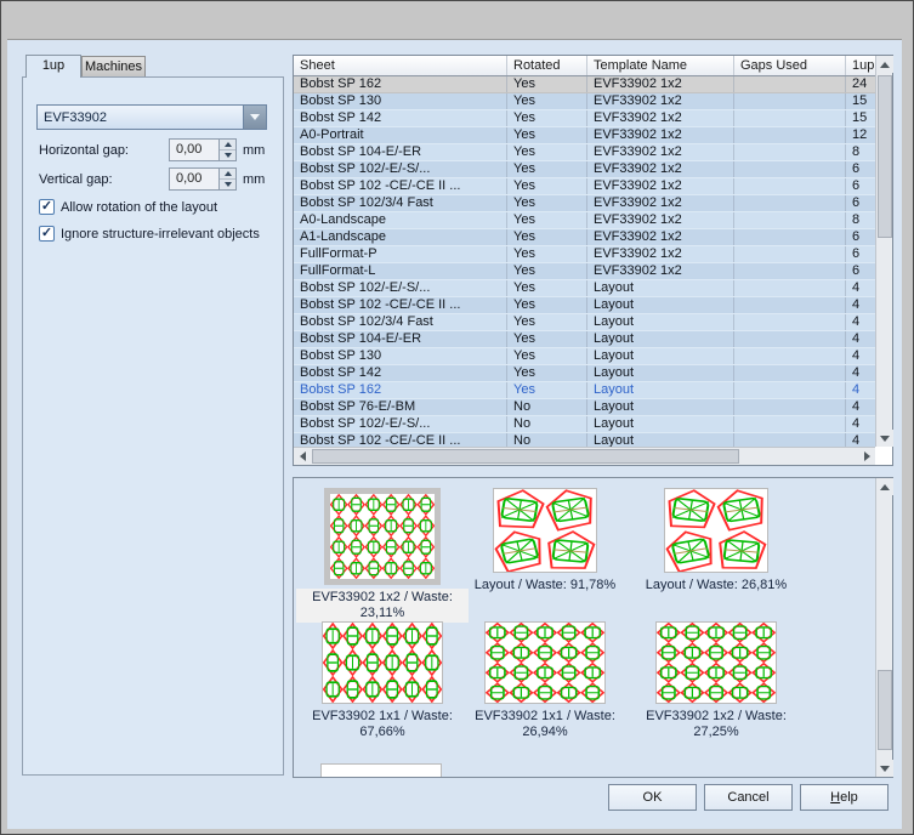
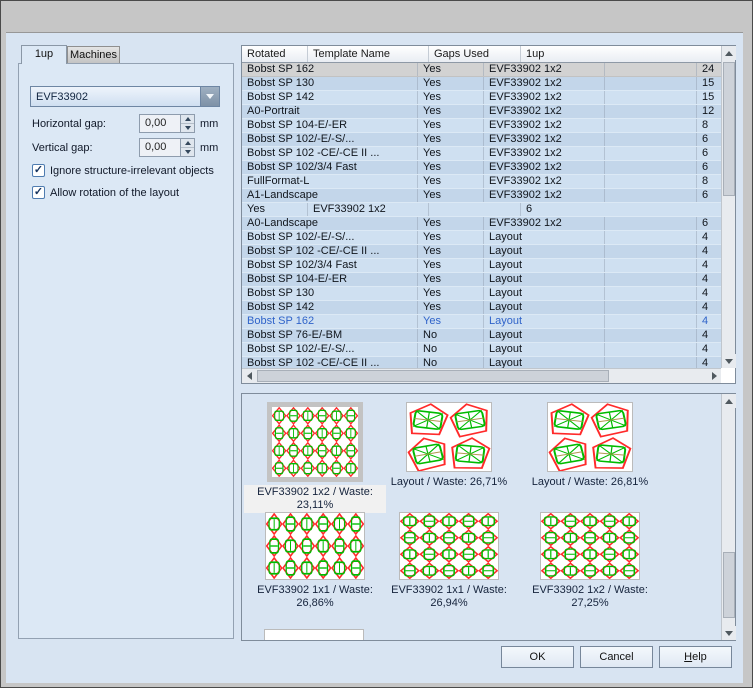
  Machines
  1up
  EVF33902
  Horizontal gap:
  0,00
  mm
  Vertical gap:
  0,00
  mm
  ✓
- Allow rotation of the layout
+ Ignore structure-irrelevant objects
  ✓
- Ignore structure-irrelevant objects
+ Allow rotation of the layout
- Sheet
  Rotated
  Template Name
  Gaps Used
  1up
  Bobst SP 162
  Yes
  EVF33902 1x2
  24
  Bobst SP 130
  Yes
  EVF33902 1x2
  15
  Bobst SP 142
  Yes
  EVF33902 1x2
  15
  A0-Portrait
  Yes
  EVF33902 1x2
  12
  Bobst SP 104-E/-ER
  Yes
  EVF33902 1x2
  8
  Bobst SP 102/-E/-S/...
  Yes
  EVF33902 1x2
  6
  Bobst SP 102 -CE/-CE II ...
  Yes
  EVF33902 1x2
  6
  Bobst SP 102/3/4 Fast
  Yes
  EVF33902 1x2
  6
- A0-Landscape
+ FullFormat-L
  Yes
  EVF33902 1x2
  8
  A1-Landscape
  Yes
  EVF33902 1x2
  6
- FullFormat-P
  Yes
  EVF33902 1x2
  6
- FullFormat-L
+ A0-Landscape
  Yes
  EVF33902 1x2
  6
  Bobst SP 102/-E/-S/...
  Yes
  Layout
  4
  Bobst SP 102 -CE/-CE II ...
  Yes
  Layout
  4
  Bobst SP 102/3/4 Fast
  Yes
  Layout
  4
  Bobst SP 104-E/-ER
  Yes
  Layout
  4
  Bobst SP 130
  Yes
  Layout
  4
  Bobst SP 142
  Yes
  Layout
  4
  Bobst SP 162
  Yes
  Layout
  4
  Bobst SP 76-E/-BM
  No
  Layout
  4
  Bobst SP 102/-E/-S/...
  No
  Layout
  4
  Bobst SP 102 -CE/-CE II ...
  No
  Layout
  4
  EVF33902 1x2 / Waste: 23,11%
- Layout / Waste: 91,78%
+ Layout / Waste: 26,71%
  Layout / Waste: 26,81%
- EVF33902 1x1 / Waste: 67,66%
+ EVF33902 1x1 / Waste: 26,86%
  EVF33902 1x1 / Waste: 26,94%
  EVF33902 1x2 / Waste: 27,25%
  OK
  Cancel
  Help
